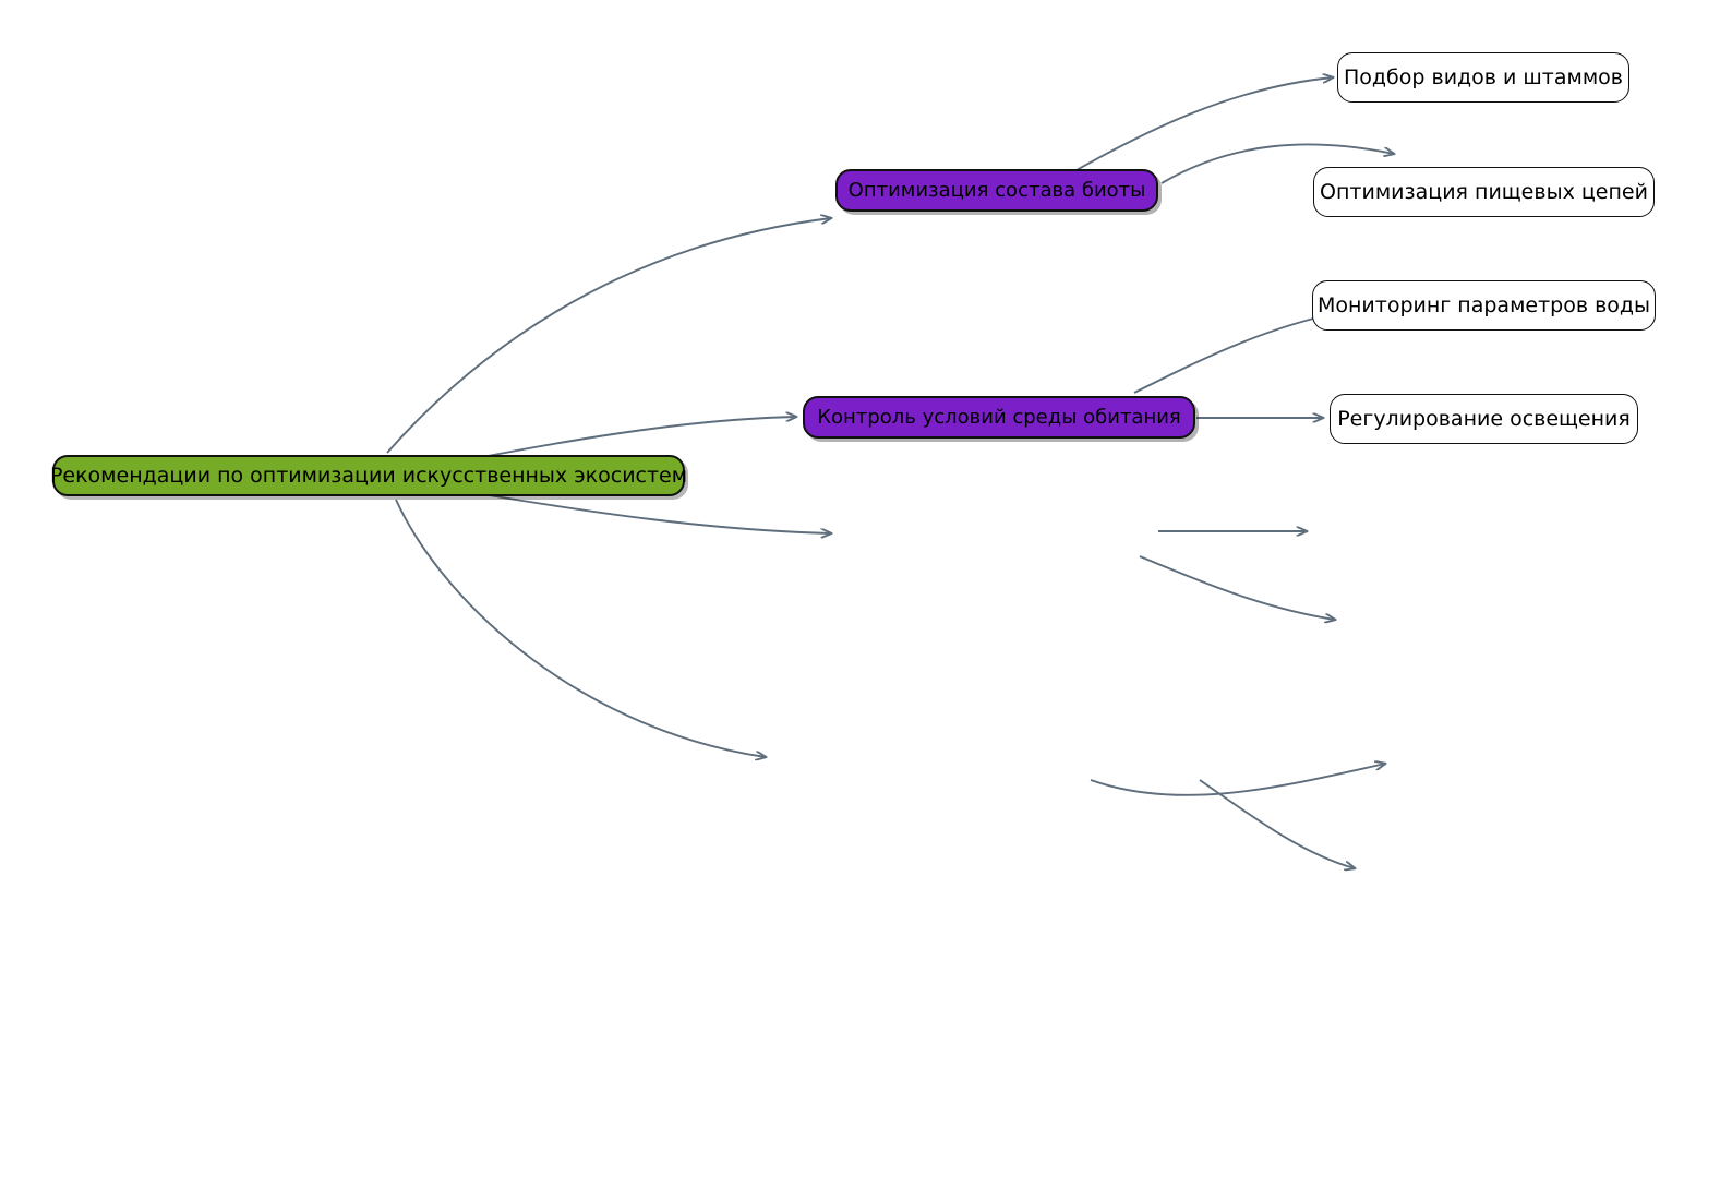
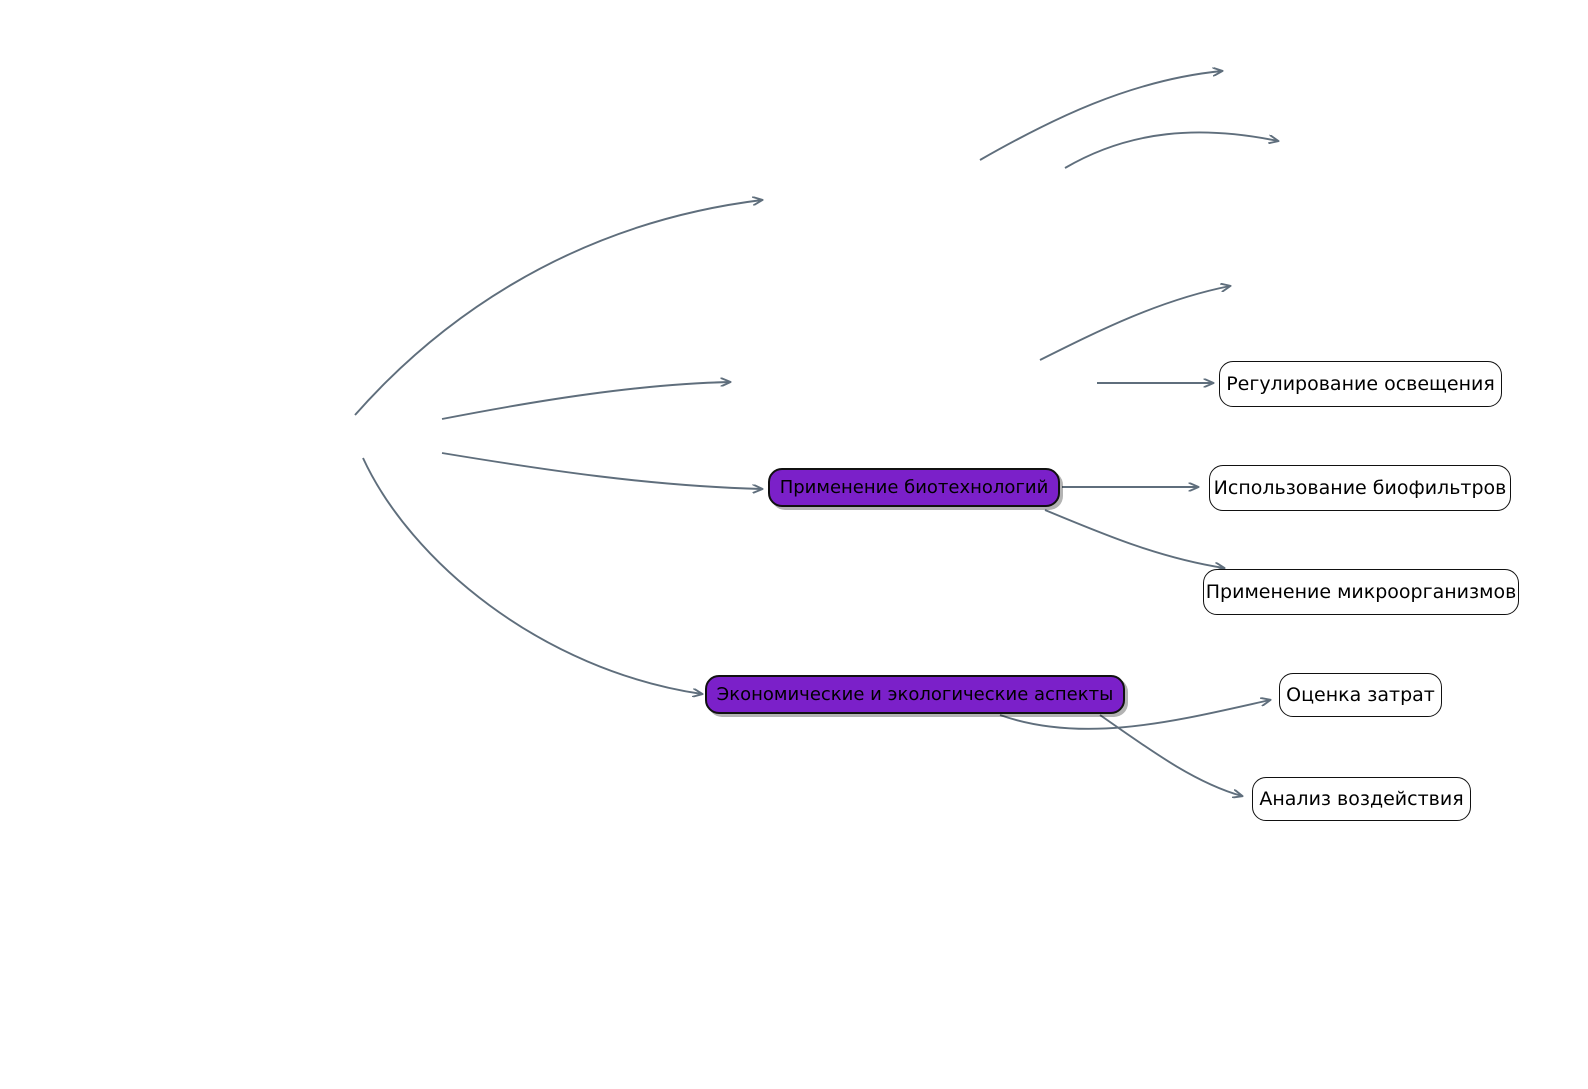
- Рекомендации по оптимизации искусственных экосистем
- Оптимизация состава биоты
- Подбор видов и штаммов
- Оптимизация пищевых цепей
- Контроль условий среды обитания
- Мониторинг параметров воды
  Регулирование освещения
+ Применение биотехнологий
+ Использование биофильтров
+ Применение микроорганизмов
+ Экономические и экологические аспекты
+ Оценка затрат
+ Анализ воздействия
